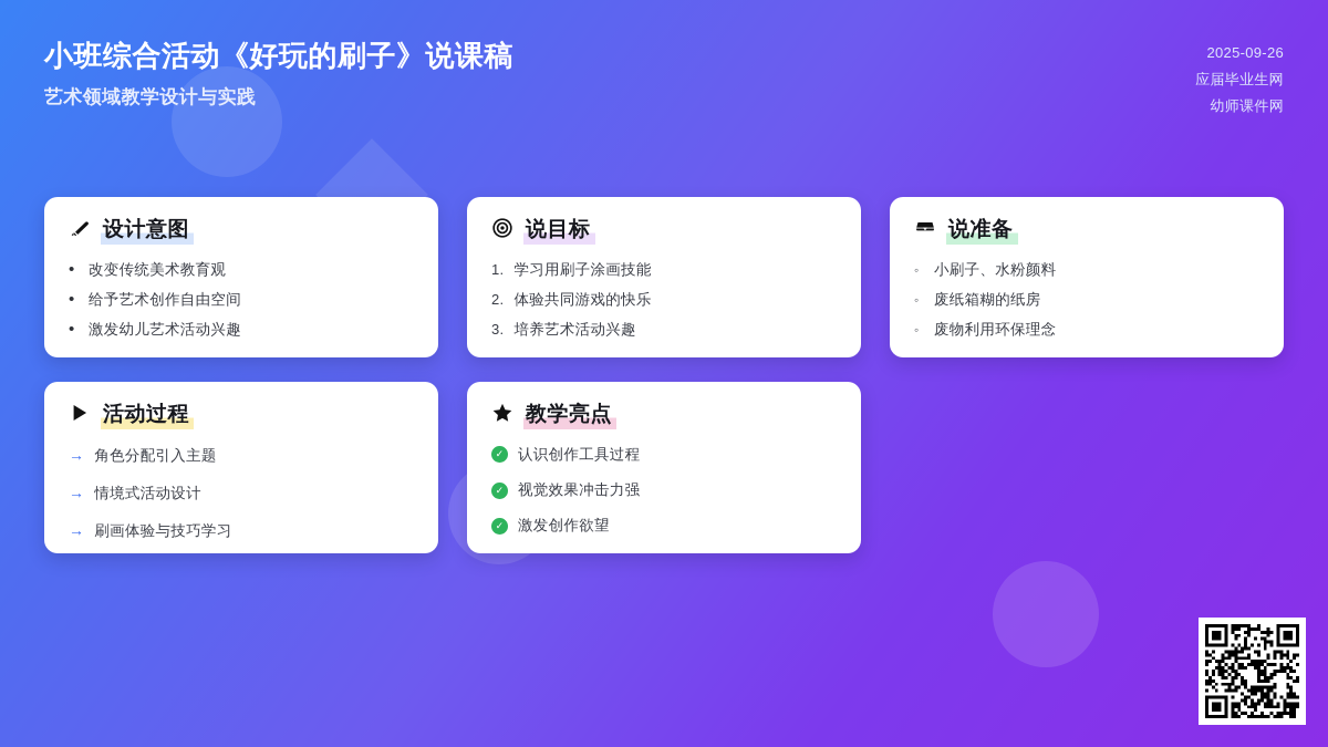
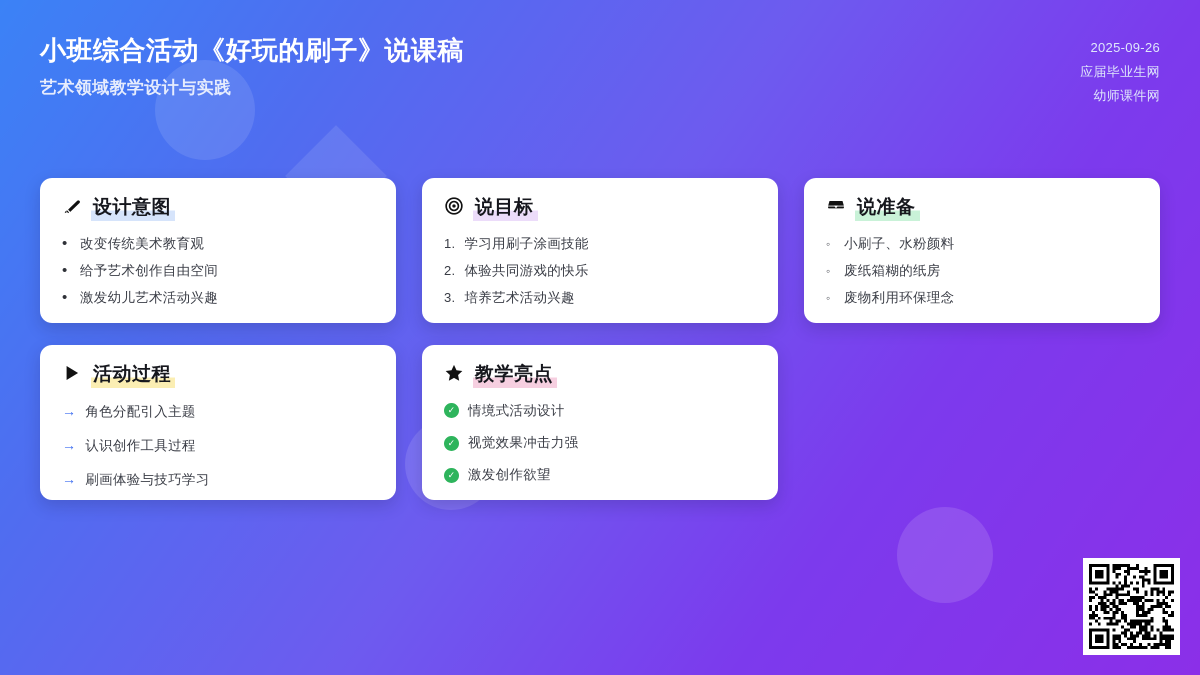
  小班综合活动《好玩的刷子》说课稿
  艺术领域教学设计与实践
  2025-09-26
  应届毕业生网
  幼师课件网
  设计意图
  •
  改变传统美术教育观
  •
  给予艺术创作自由空间
  •
  激发幼儿艺术活动兴趣
  说目标
  1.
  学习用刷子涂画技能
  2.
  体验共同游戏的快乐
  3.
  培养艺术活动兴趣
  说准备
  ◦
  小刷子、水粉颜料
  ◦
  废纸箱糊的纸房
  ◦
  废物利用环保理念
  活动过程
  →
  角色分配引入主题
  →
- 情境式活动设计
+ 认识创作工具过程
  →
  刷画体验与技巧学习
  教学亮点
  ✓
- 认识创作工具过程
+ 情境式活动设计
  ✓
  视觉效果冲击力强
  ✓
  激发创作欲望
